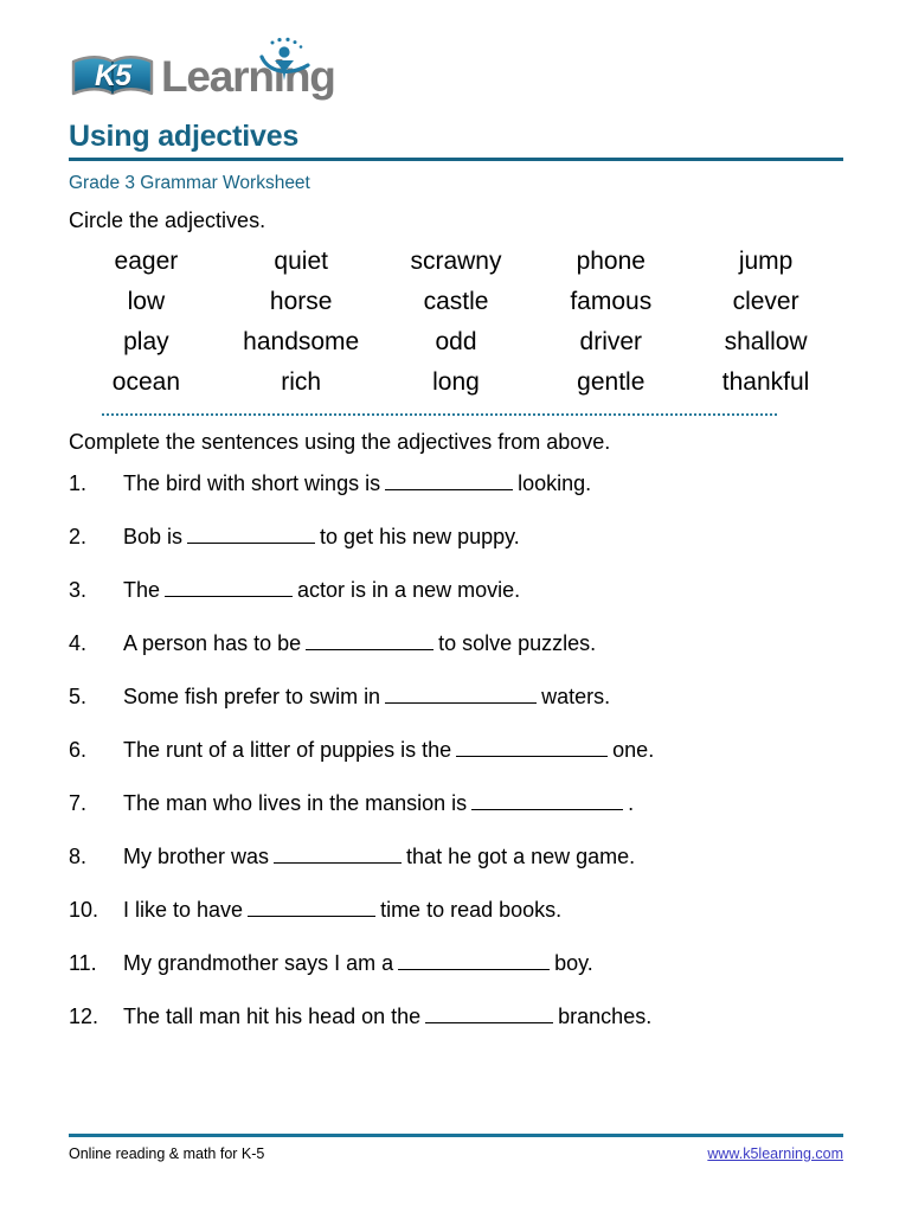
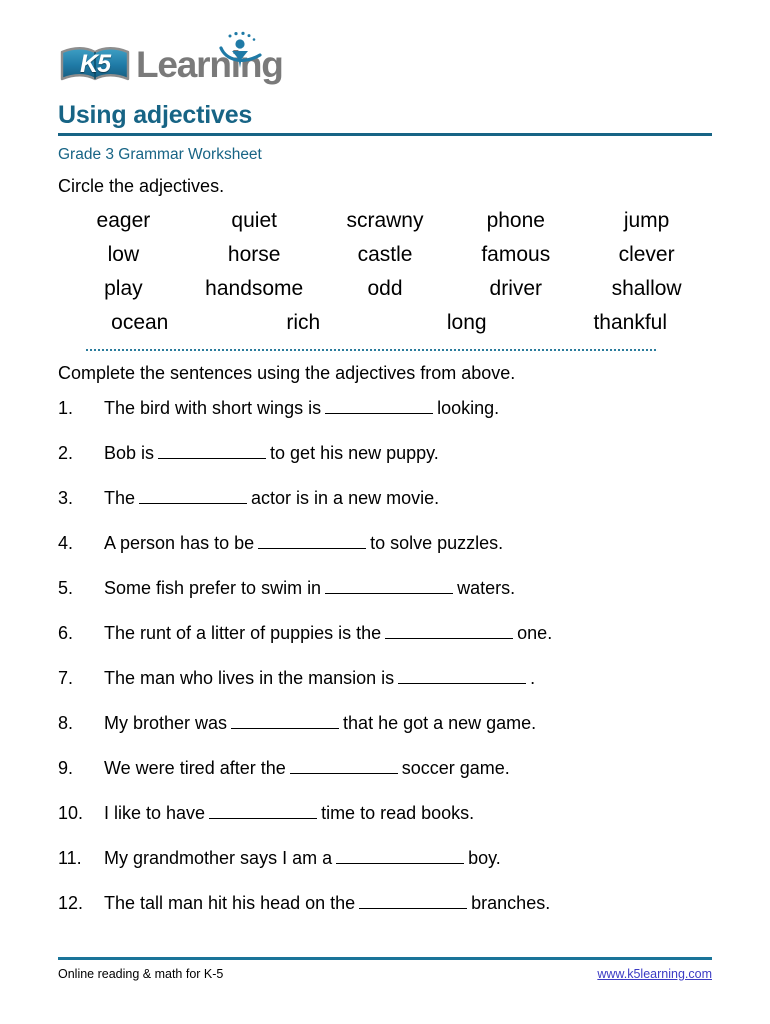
  K5
  Learning
  Using adjectives
  Grade 3 Grammar Worksheet
  Circle the adjectives.
  eager
  quiet
  scrawny
  phone
  jump
  low
  horse
  castle
  famous
  clever
  play
  handsome
  odd
  driver
  shallow
  ocean
  rich
  long
- gentle
  thankful
  Complete the sentences using the adjectives from above.
  1.
  The bird with short wings is looking.
  2.
  Bob is to get his new puppy.
  3.
  The actor is in a new movie.
  4.
  A person has to be to solve puzzles.
  5.
  Some fish prefer to swim in waters.
  6.
  The runt of a litter of puppies is the one.
  7.
  The man who lives in the mansion is .
  8.
  My brother was that he got a new game.
+ 9.
+ We were tired after the soccer game.
  10.
  I like to have time to read books.
  11.
  My grandmother says I am a boy.
  12.
  The tall man hit his head on the branches.
  Online reading & math for K-5
  www.k5learning.com
